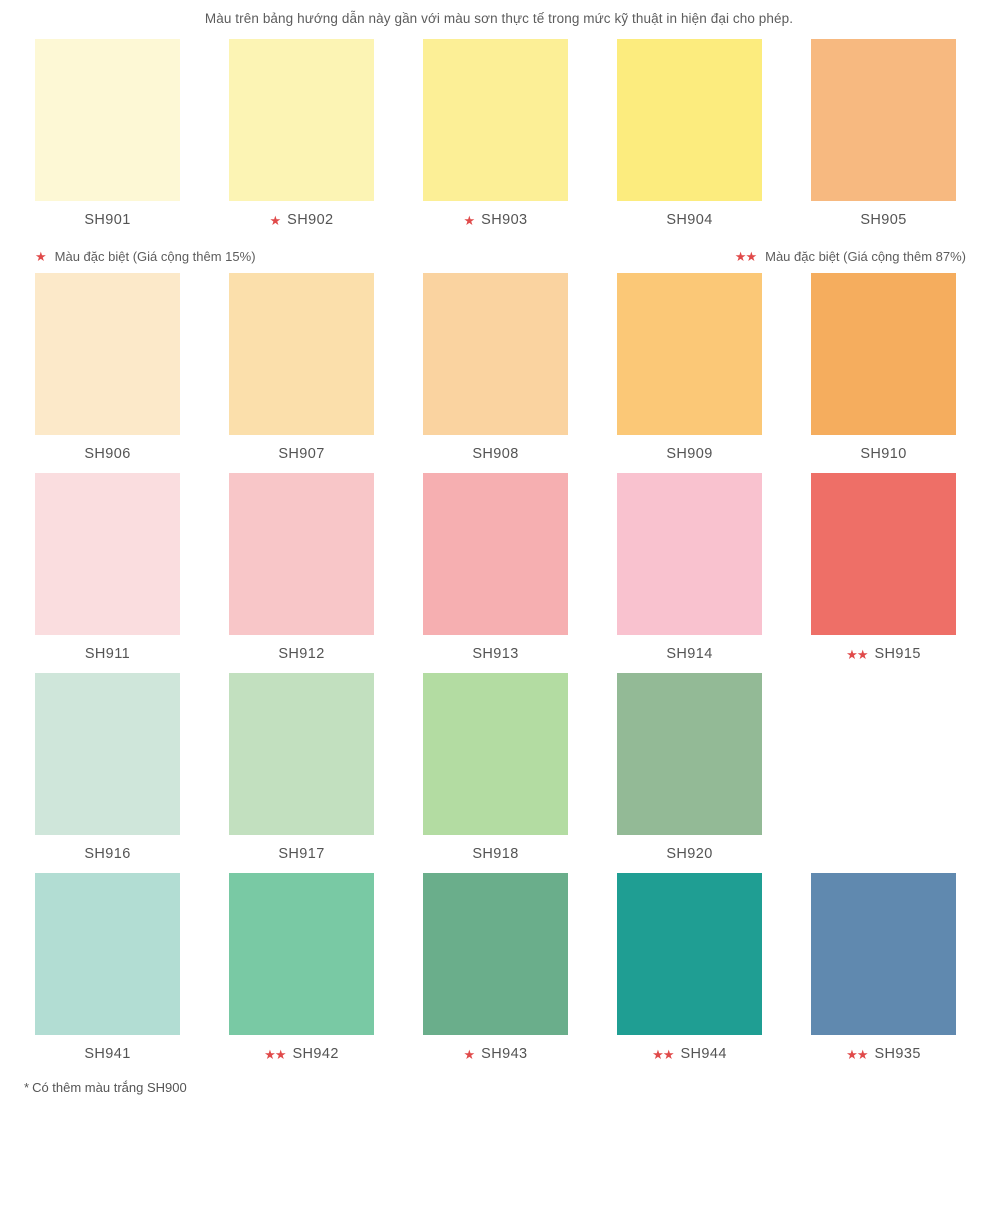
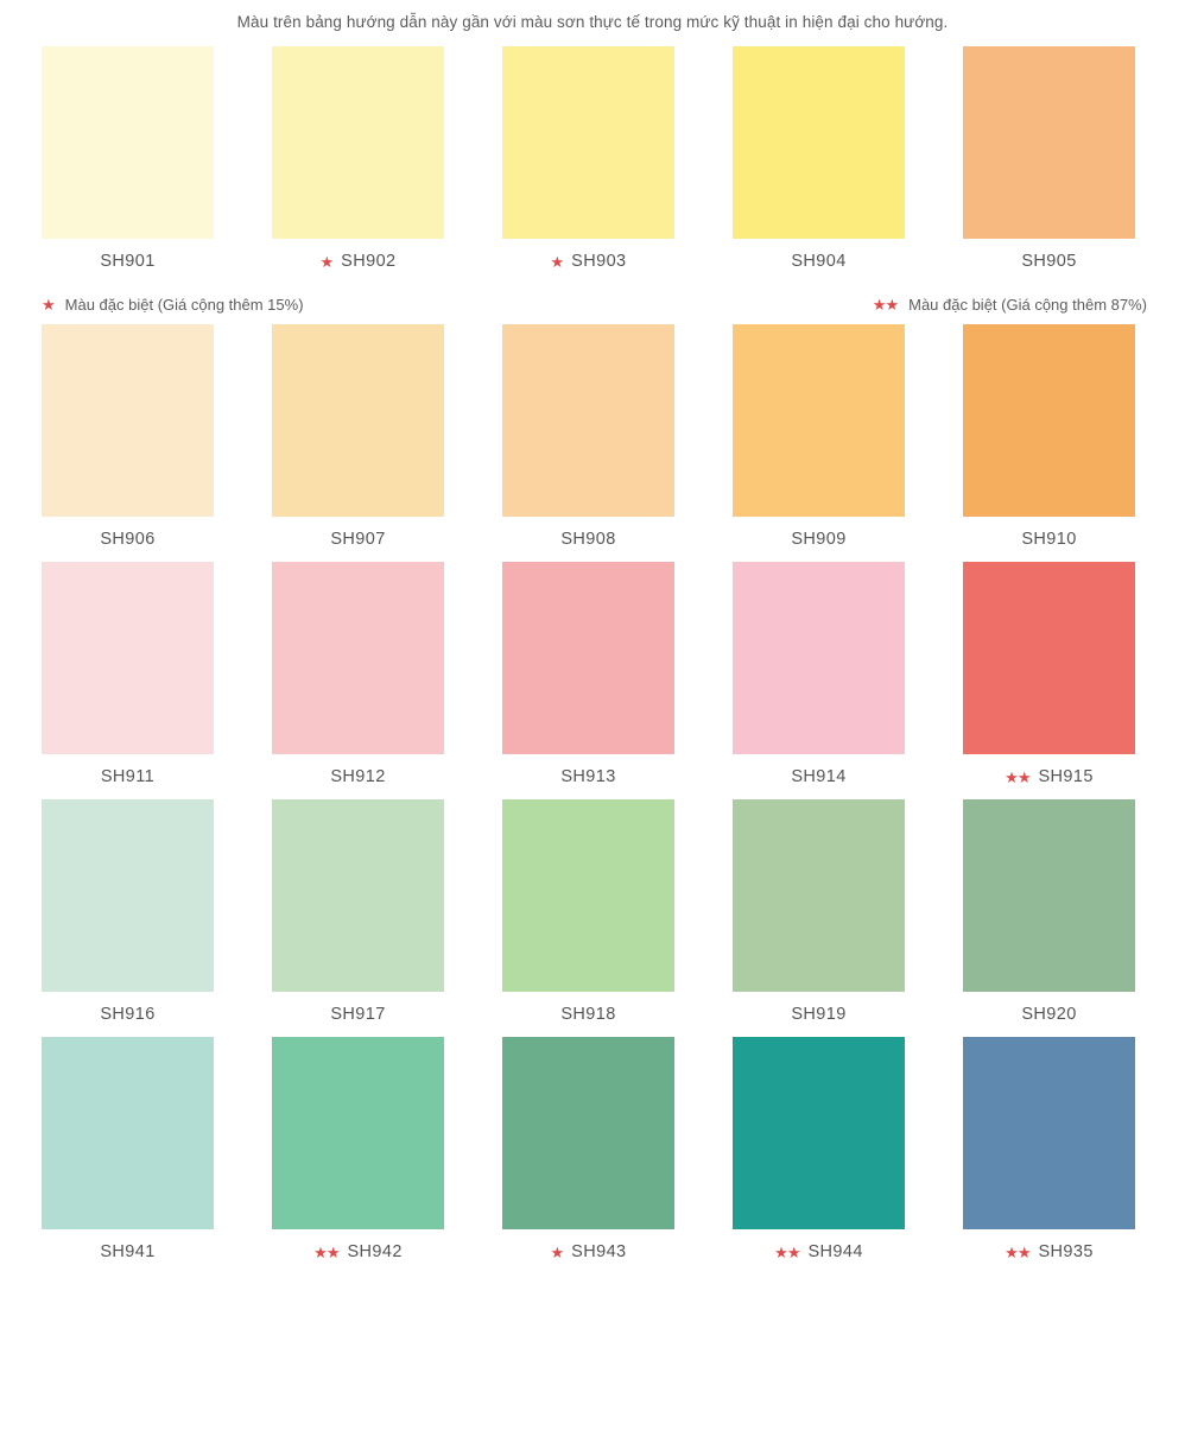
- Màu trên bảng hướng dẫn này gần với màu sơn thực tế trong mức kỹ thuật in hiện đại cho phép.
+ Màu trên bảng hướng dẫn này gần với màu sơn thực tế trong mức kỹ thuật in hiện đại cho hướng.
  SH901
  ★
  SH902
  ★
  SH903
  SH904
  SH905
  ★
  Màu đặc biệt (Giá cộng thêm 15%)
  ★★
  Màu đặc biệt (Giá cộng thêm 87%)
  SH906
  SH907
  SH908
  SH909
  SH910
  SH911
  SH912
  SH913
  SH914
  ★★
  SH915
  SH916
  SH917
  SH918
+ SH919
  SH920
  SH941
  ★★
  SH942
  ★
  SH943
  ★★
  SH944
  ★★
  SH935
- * Có thêm màu trắng SH900
